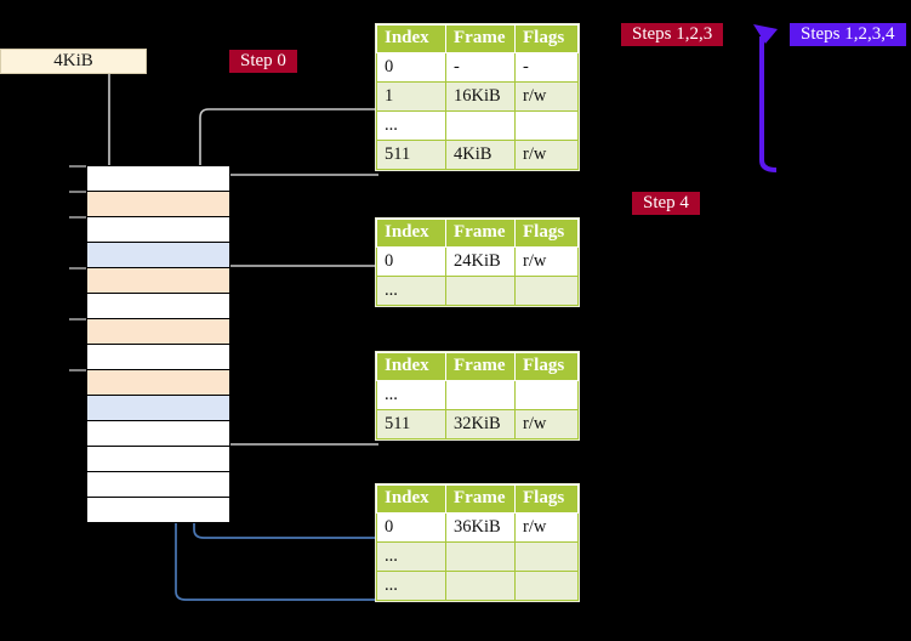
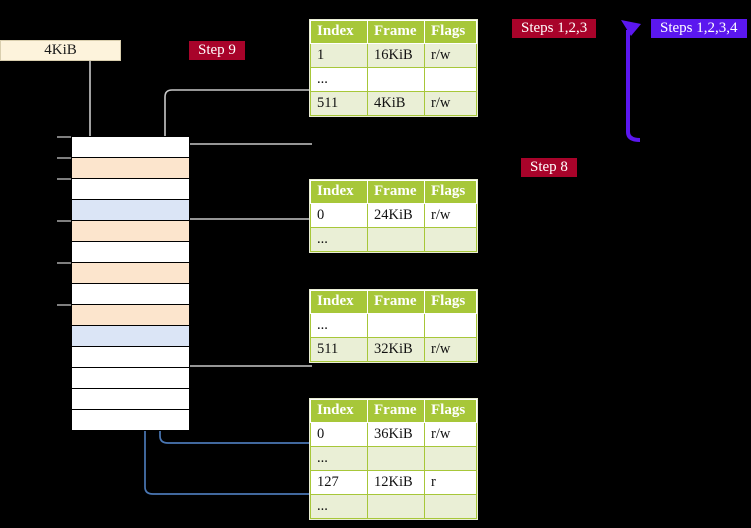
  4KiB
  Index	Frame	Flags
- 0	-	-
  1	16KiB	r/w
  ...
  511	4KiB	r/w
  Index	Frame	Flags
  0	24KiB	r/w
  ...
  Index	Frame	Flags
  ...
  511	32KiB	r/w
  Index	Frame	Flags
  0	36KiB	r/w
  ...
+ 127	12KiB	r
  ...
- Step 0
+ Step 9
  Steps 1,2,3
  Steps 1,2,3,4
- Step 4
+ Step 8
